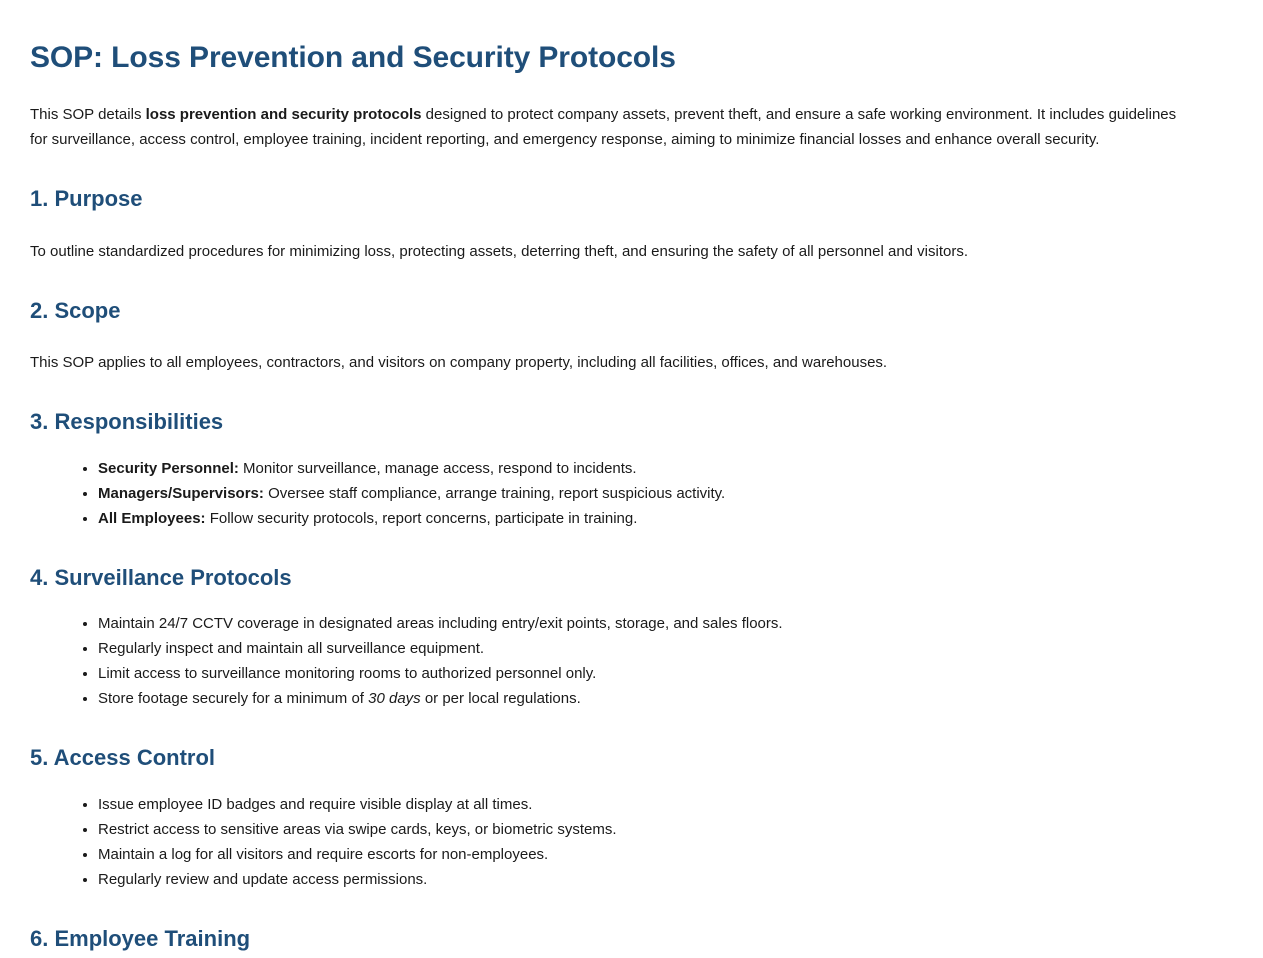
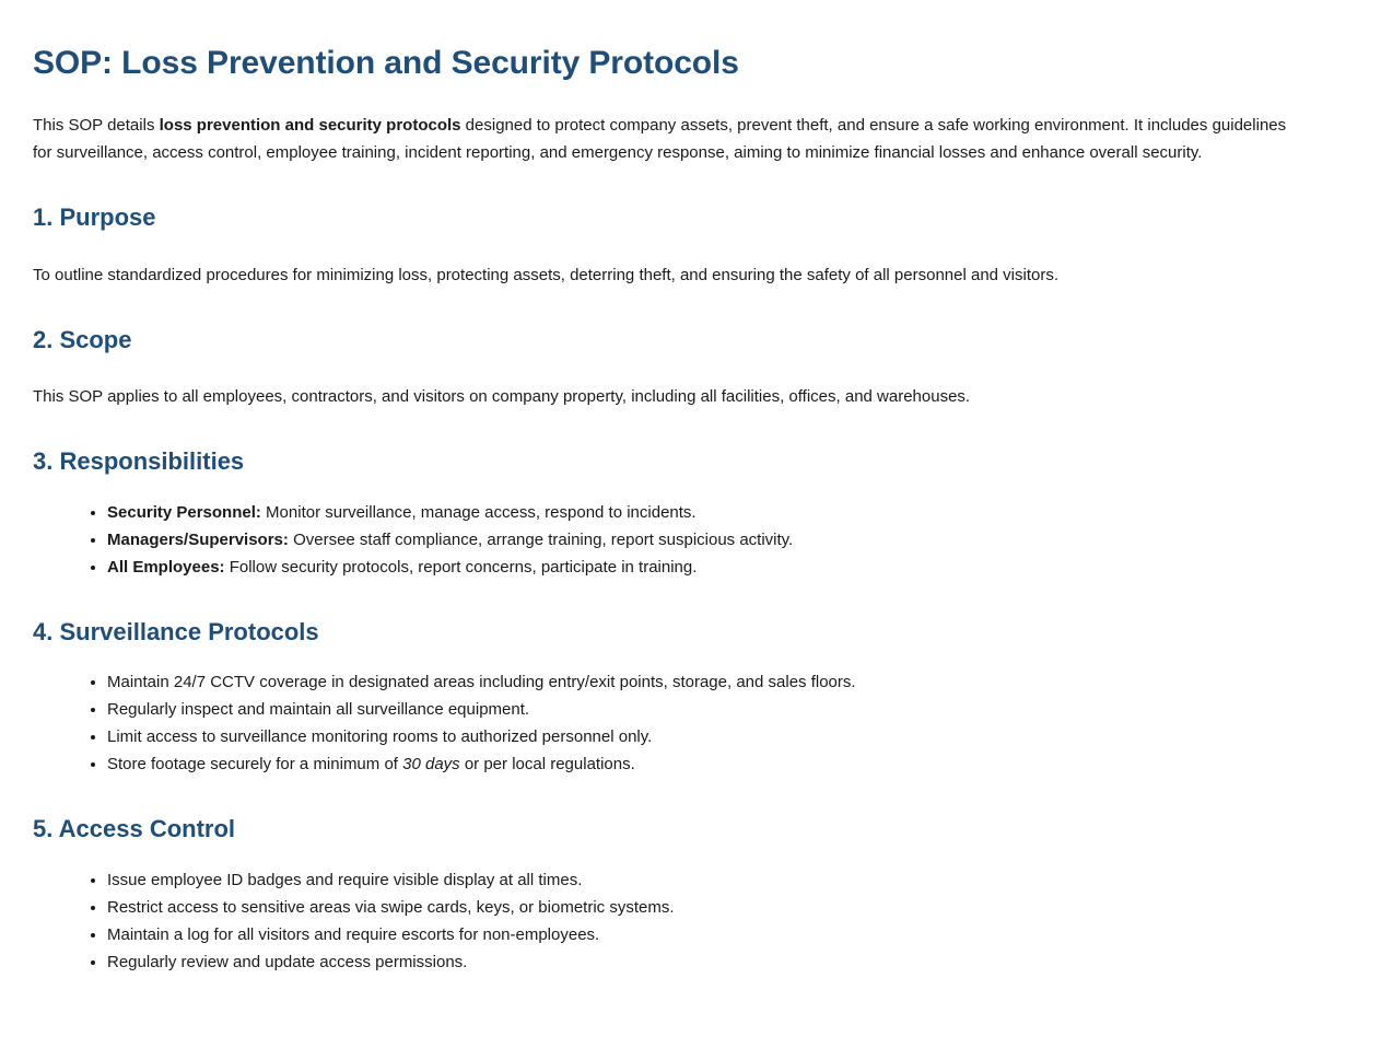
  SOP: Loss Prevention and Security Protocols
  This SOP details loss prevention and security protocols designed to protect company assets, prevent theft, and ensure a safe working environment. It includes guidelines for surveillance, access control, employee training, incident reporting, and emergency response, aiming to minimize financial losses and enhance overall security.
  1. Purpose
  To outline standardized procedures for minimizing loss, protecting assets, deterring theft, and ensuring the safety of all personnel and visitors.
  2. Scope
  This SOP applies to all employees, contractors, and visitors on company property, including all facilities, offices, and warehouses.
  3. Responsibilities
  Security Personnel: Monitor surveillance, manage access, respond to incidents.
  Managers/Supervisors: Oversee staff compliance, arrange training, report suspicious activity.
  All Employees: Follow security protocols, report concerns, participate in training.
  4. Surveillance Protocols
  Maintain 24/7 CCTV coverage in designated areas including entry/exit points, storage, and sales floors.
  Regularly inspect and maintain all surveillance equipment.
  Limit access to surveillance monitoring rooms to authorized personnel only.
  Store footage securely for a minimum of 30 days or per local regulations.
  5. Access Control
  Issue employee ID badges and require visible display at all times.
  Restrict access to sensitive areas via swipe cards, keys, or biometric systems.
  Maintain a log for all visitors and require escorts for non-employees.
  Regularly review and update access permissions.
- 6. Employee Training
